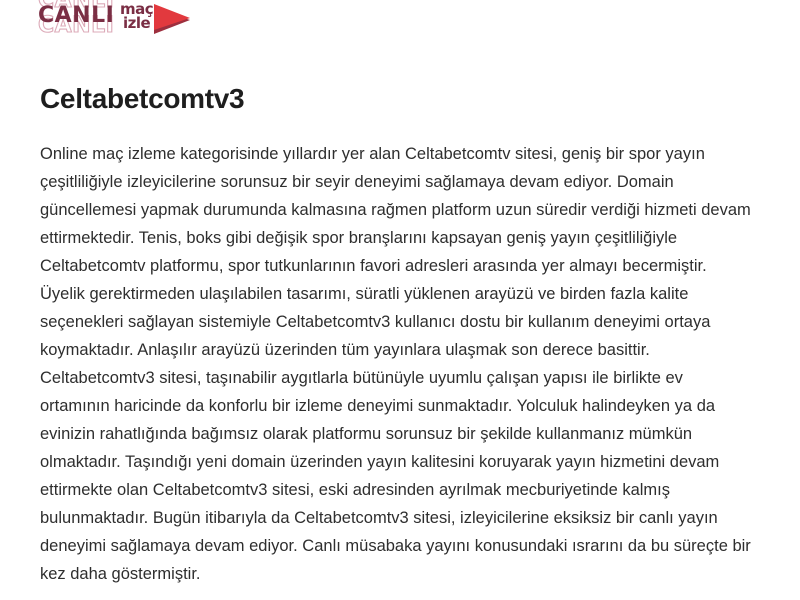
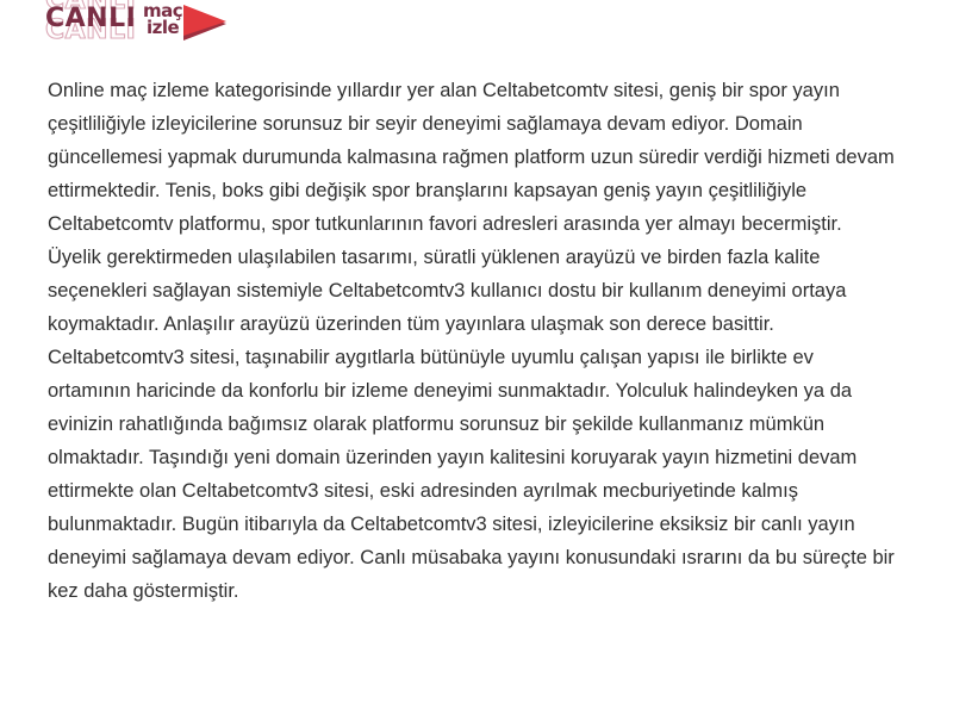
  CANLI
  CANLI
  CANLI
  maç
  izle
- Celtabetcomtv3
  Online maç izleme kategorisinde yıllardır yer alan Celtabetcomtv sitesi, geniş bir spor yayın çeşitliliğiyle izleyicilerine sorunsuz bir seyir deneyimi sağlamaya devam ediyor. Domain güncellemesi yapmak durumunda kalmasına rağmen platform uzun süredir verdiği hizmeti devam ettirmektedir. Tenis, boks gibi değişik spor branşlarını kapsayan geniş yayın çeşitliliğiyle Celtabetcomtv platformu, spor tutkunlarının favori adresleri arasında yer almayı becermiştir. Üyelik gerektirmeden ulaşılabilen tasarımı, süratli yüklenen arayüzü ve birden fazla kalite seçenekleri sağlayan sistemiyle Celtabetcomtv3 kullanıcı dostu bir kullanım deneyimi ortaya koymaktadır. Anlaşılır arayüzü üzerinden tüm yayınlara ulaşmak son derece basittir. Celtabetcomtv3 sitesi, taşınabilir aygıtlarla bütünüyle uyumlu çalışan yapısı ile birlikte ev ortamının haricinde da konforlu bir izleme deneyimi sunmaktadır. Yolculuk halindeyken ya da evinizin rahatlığında bağımsız olarak platformu sorunsuz bir şekilde kullanmanız mümkün olmaktadır. Taşındığı yeni domain üzerinden yayın kalitesini koruyarak yayın hizmetini devam ettirmekte olan Celtabetcomtv3 sitesi, eski adresinden ayrılmak mecburiyetinde kalmış bulunmaktadır. Bugün itibarıyla da Celtabetcomtv3 sitesi, izleyicilerine eksiksiz bir canlı yayın deneyimi sağlamaya devam ediyor. Canlı müsabaka yayını konusundaki ısrarını da bu süreçte bir kez daha göstermiştir.
